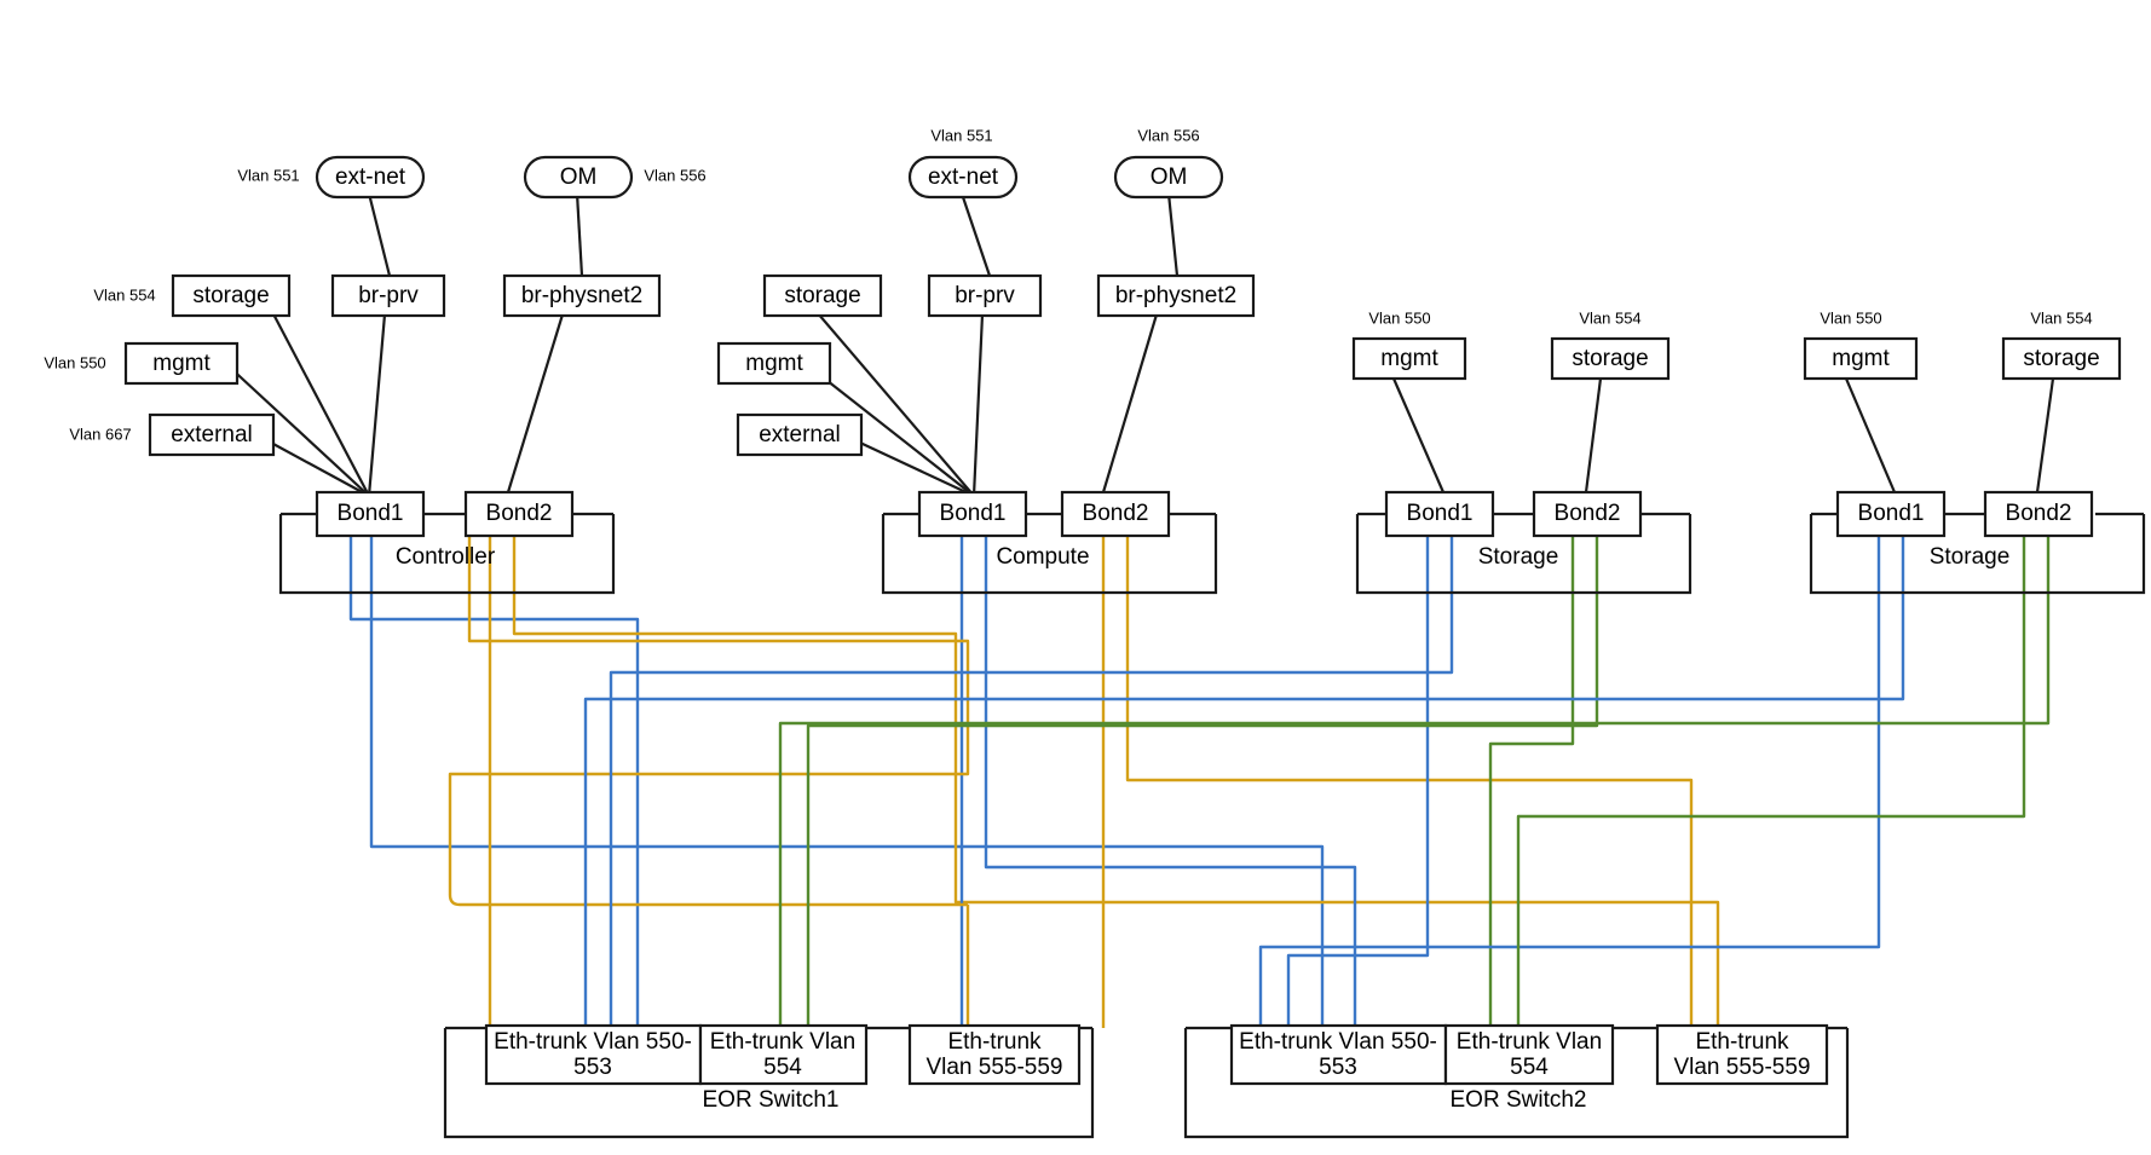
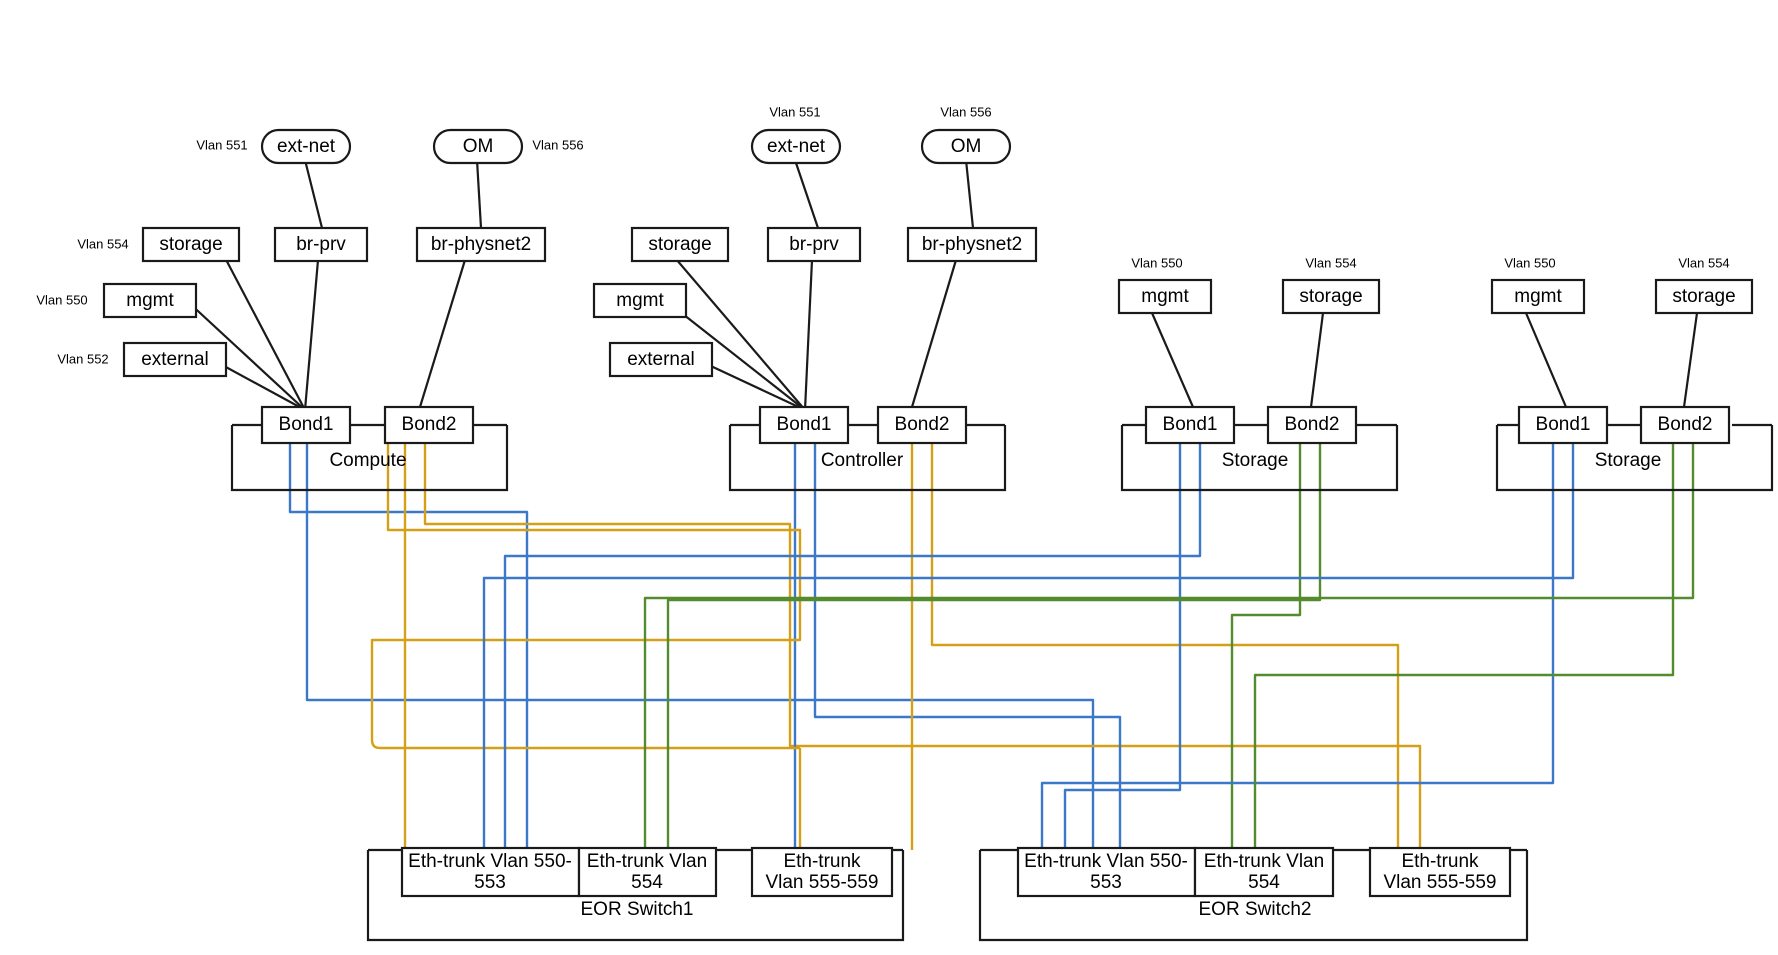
  ext-net
  Vlan 551
  OM
  Vlan 556
  br-prv
  br-physnet2
  storage
  Vlan 554
  mgmt
  Vlan 550
  external
- Vlan 667
+ Vlan 552
  Bond1
  Bond2
- Controller
+ Compute
  ext-net
  Vlan 551
  OM
  Vlan 556
  br-prv
  br-physnet2
  storage
  mgmt
  external
  Bond1
  Bond2
- Compute
+ Controller
  mgmt
  Vlan 550
  storage
  Vlan 554
  Bond1
  Bond2
  Storage
  mgmt
  Vlan 550
  storage
  Vlan 554
  Bond1
  Bond2
  Storage
  Eth-trunk Vlan 550-
  553
  Eth-trunk Vlan
  554
  Eth-trunk
  Vlan 555-559
  EOR Switch1
  Eth-trunk Vlan 550-
  553
  Eth-trunk Vlan
  554
  Eth-trunk
  Vlan 555-559
  EOR Switch2
